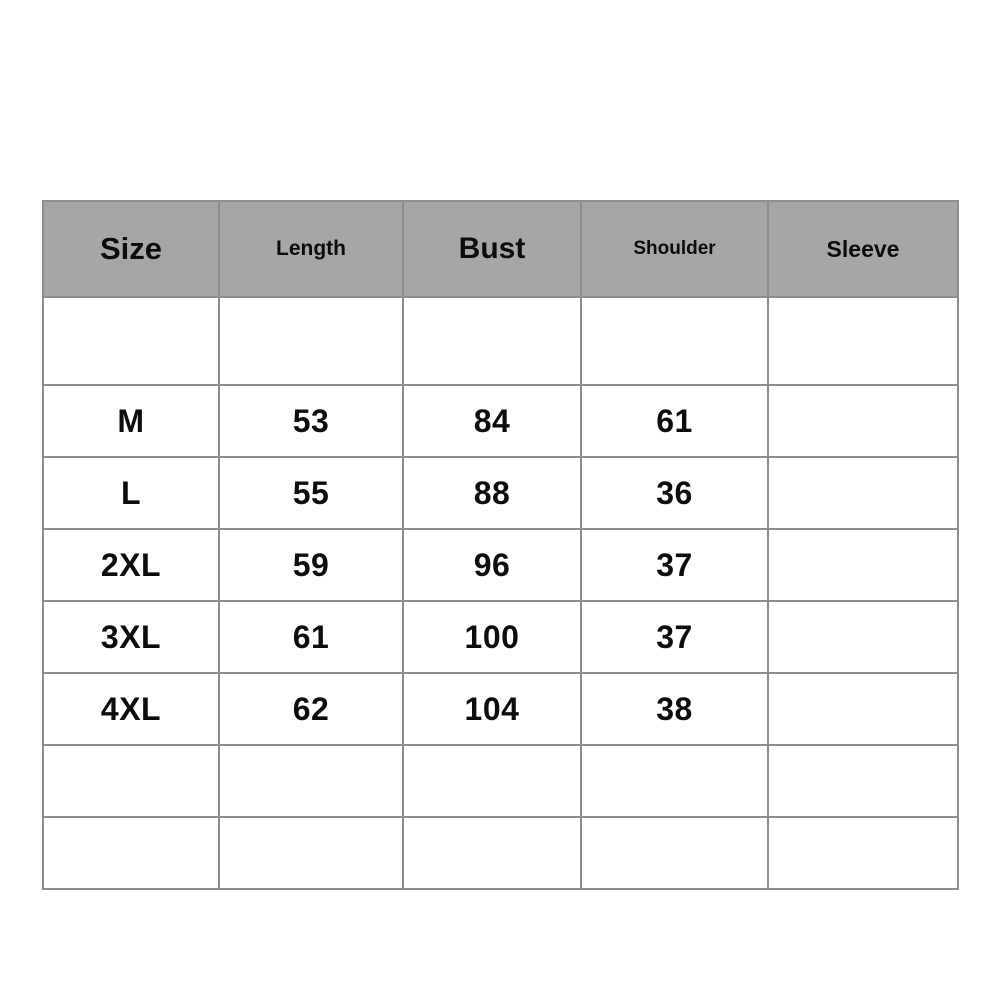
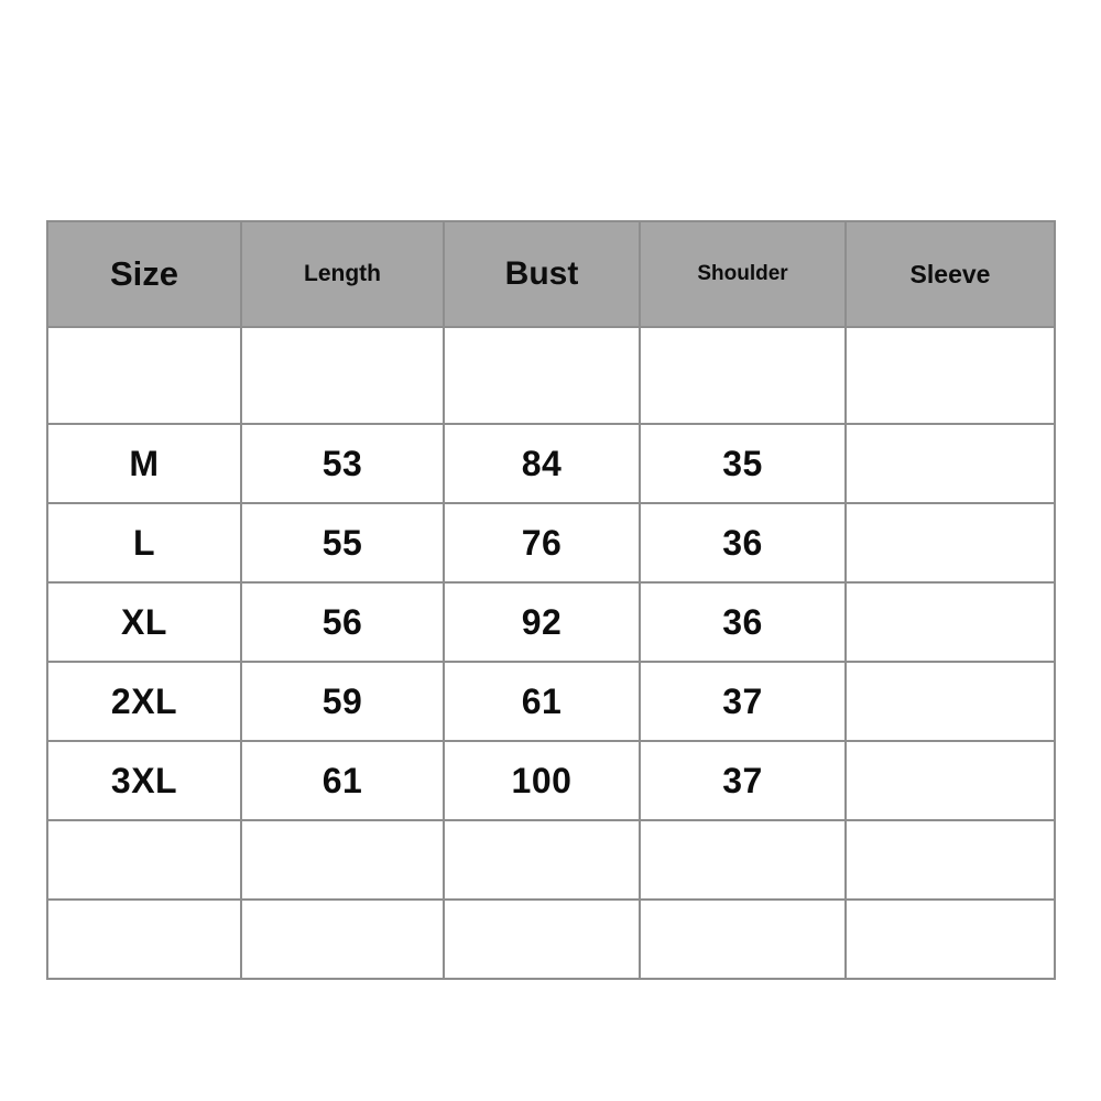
  Size	Length	Bust	Shoulder	Sleeve
- M	53	84	61
+ M	53	84	35
- L	55	88	36
+ L	55	76	36
+ XL	56	92	36
- 2XL	59	96	37
+ 2XL	59	61	37
  3XL	61	100	37
- 4XL	62	104	38
